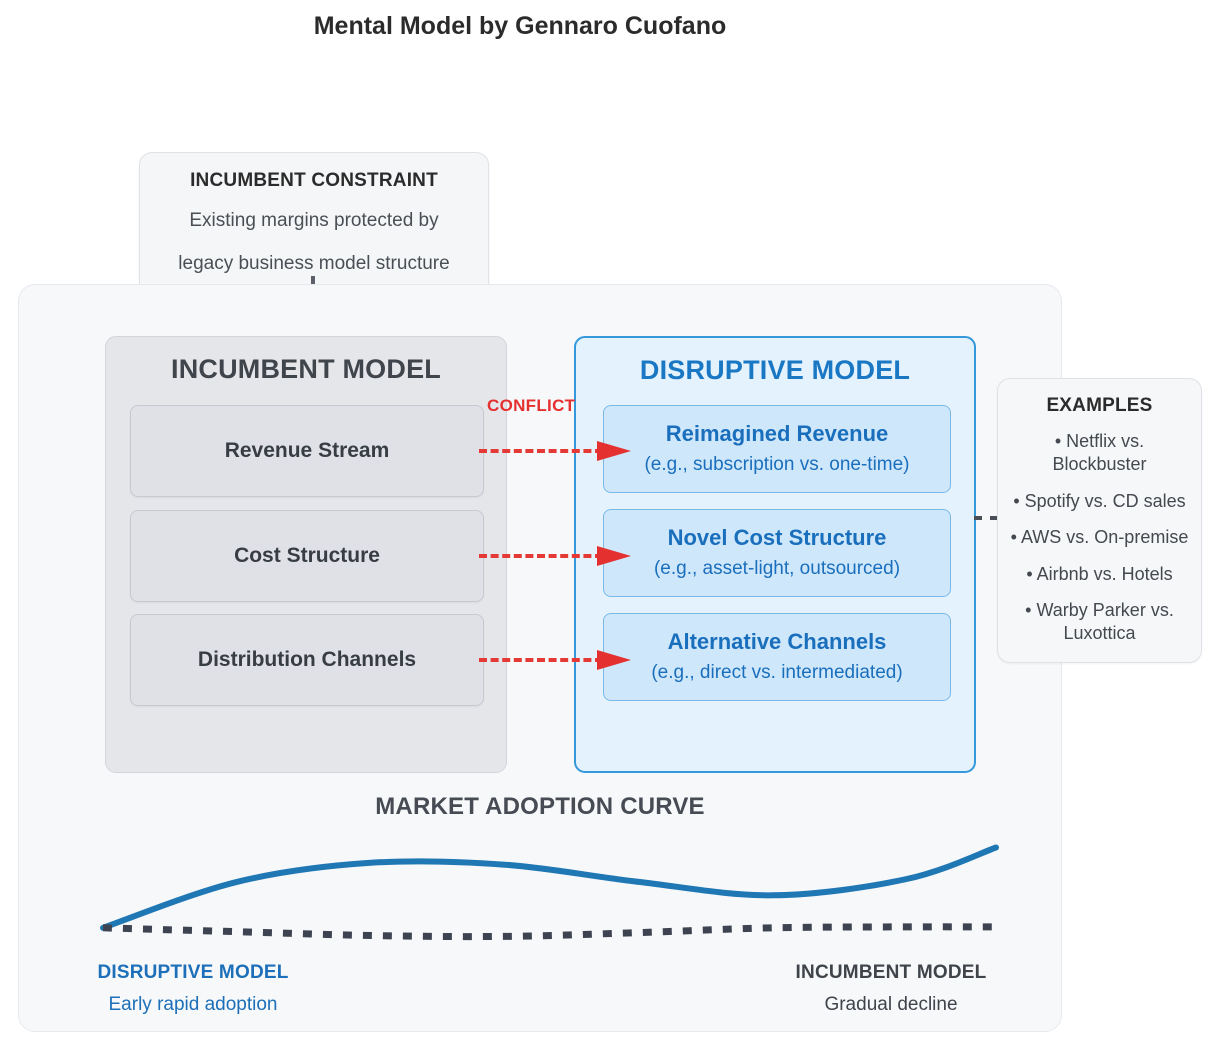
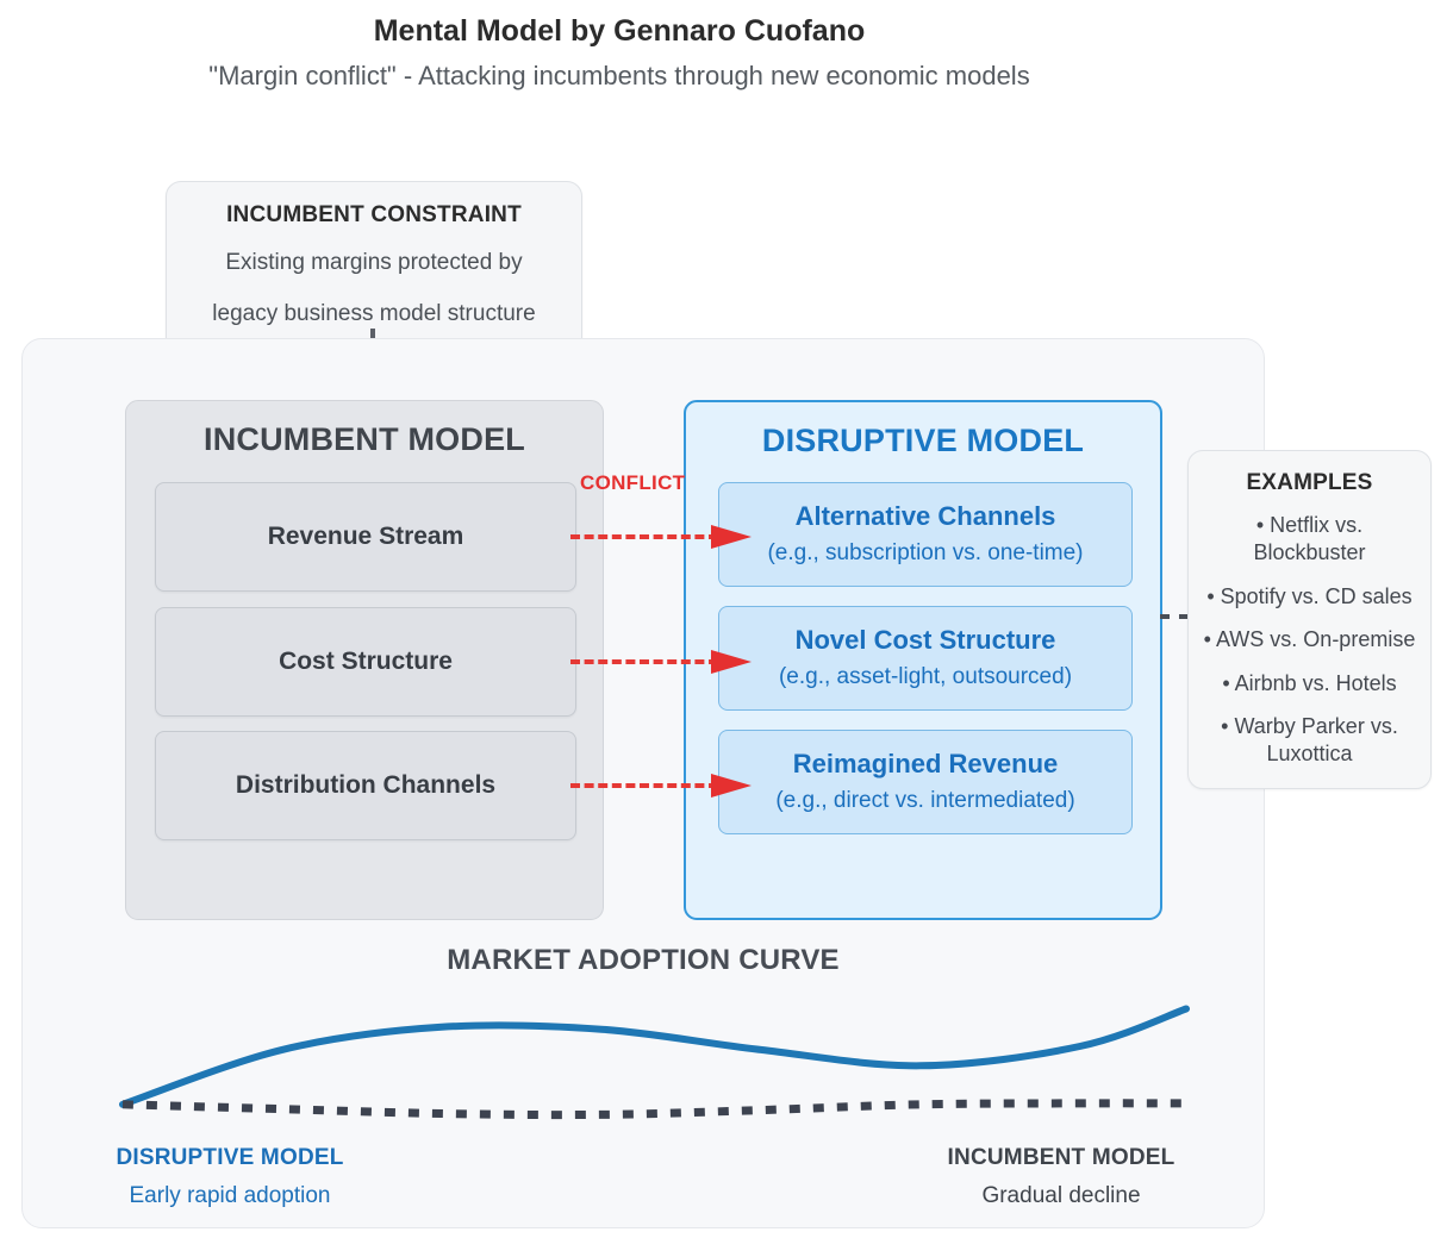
  Mental Model by Gennaro Cuofano
+ "Margin conflict" - Attacking incumbents through new economic models
  INCUMBENT CONSTRAINT
  Existing margins protected by
  legacy business model structure
  INCUMBENT MODEL
  Revenue Stream
  Cost Structure
  Distribution Channels
  DISRUPTIVE MODEL
- Reimagined Revenue
+ Alternative Channels
  (e.g., subscription vs. one-time)
  Novel Cost Structure
  (e.g., asset-light, outsourced)
- Alternative Channels
+ Reimagined Revenue
  (e.g., direct vs. intermediated)
  CONFLICT
  EXAMPLES
  • Netflix vs. Blockbuster
  • Spotify vs. CD sales
  • AWS vs. On-premise
  • Airbnb vs. Hotels
  • Warby Parker vs. Luxottica
  MARKET ADOPTION CURVE
  DISRUPTIVE MODEL
  Early rapid adoption
  INCUMBENT MODEL
  Gradual decline
